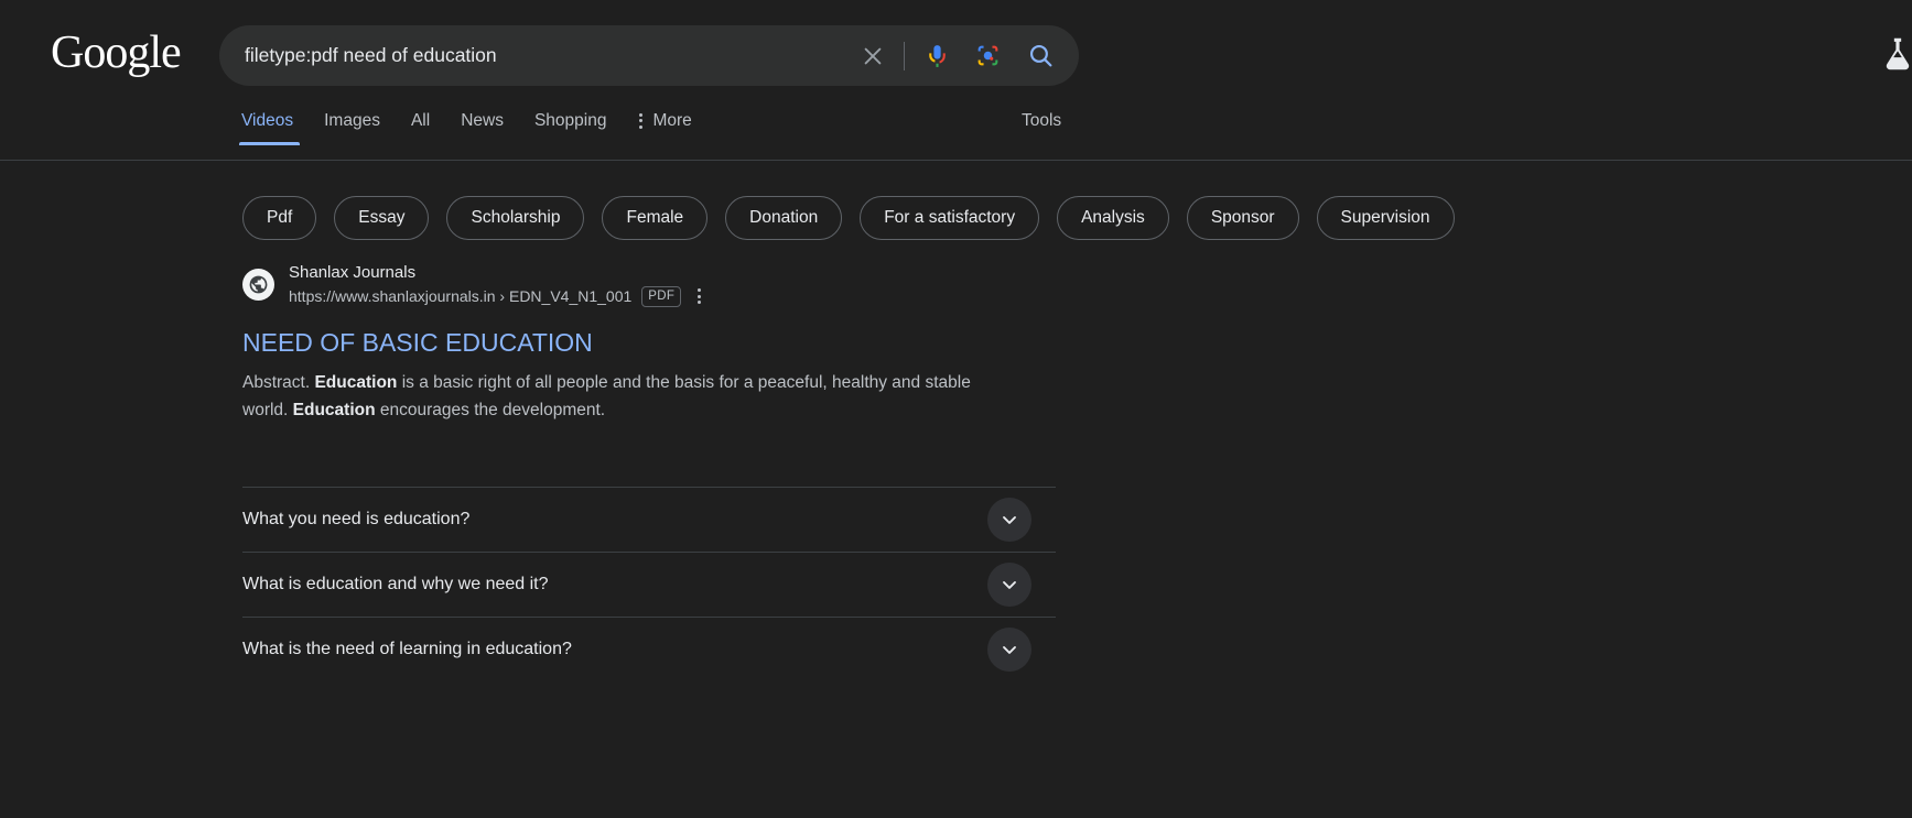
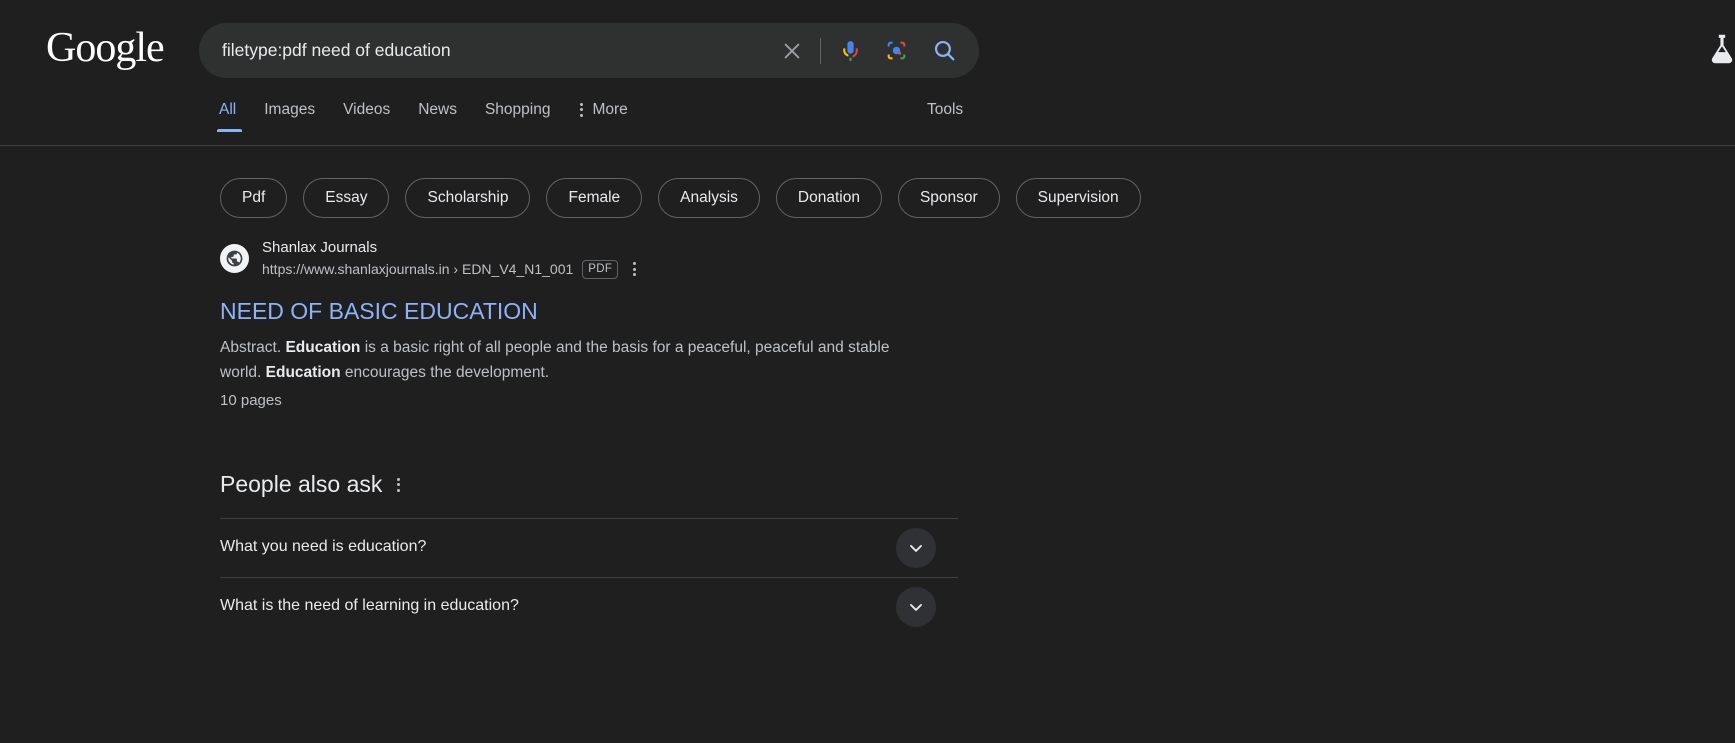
  Google
  filetype:pdf need of education
- Videos
+ All
  Images
- All
+ Videos
  News
  Shopping
  More
  Tools
  Pdf
  Essay
  Scholarship
  Female
- Donation
+ Analysis
- For a satisfactory
- Analysis
+ Donation
  Sponsor
  Supervision
  Shanlax Journals
  https://www.shanlaxjournals.in › EDN_V4_N1_001
  PDF
  NEED OF BASIC EDUCATION
- Abstract. Education is a basic right of all people and the basis for a peaceful, healthy and stable world. Education encourages the development.
+ Abstract. Education is a basic right of all people and the basis for a peaceful, peaceful and stable world. Education encourages the development.
+ 10 pages
+ People also ask
  What you need is education?
- What is education and why we need it?
  What is the need of learning in education?
